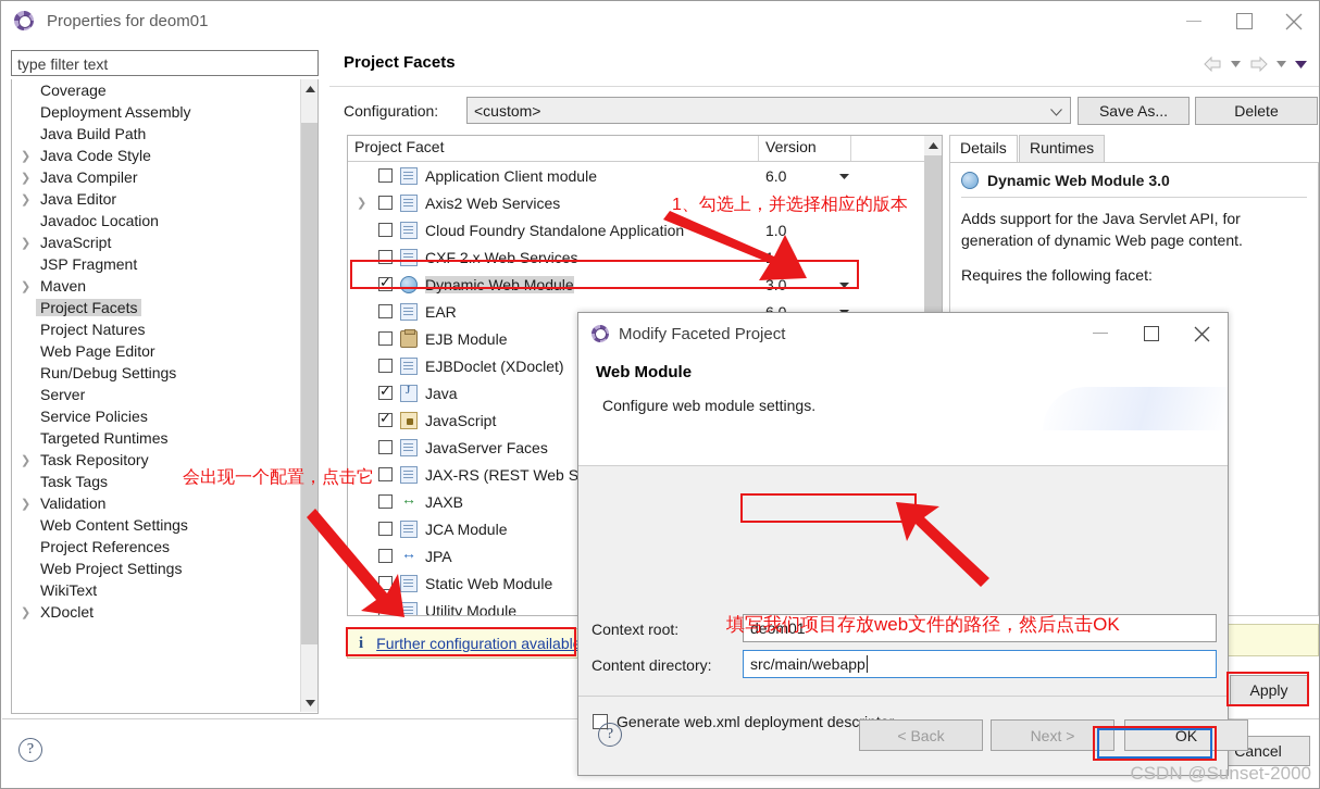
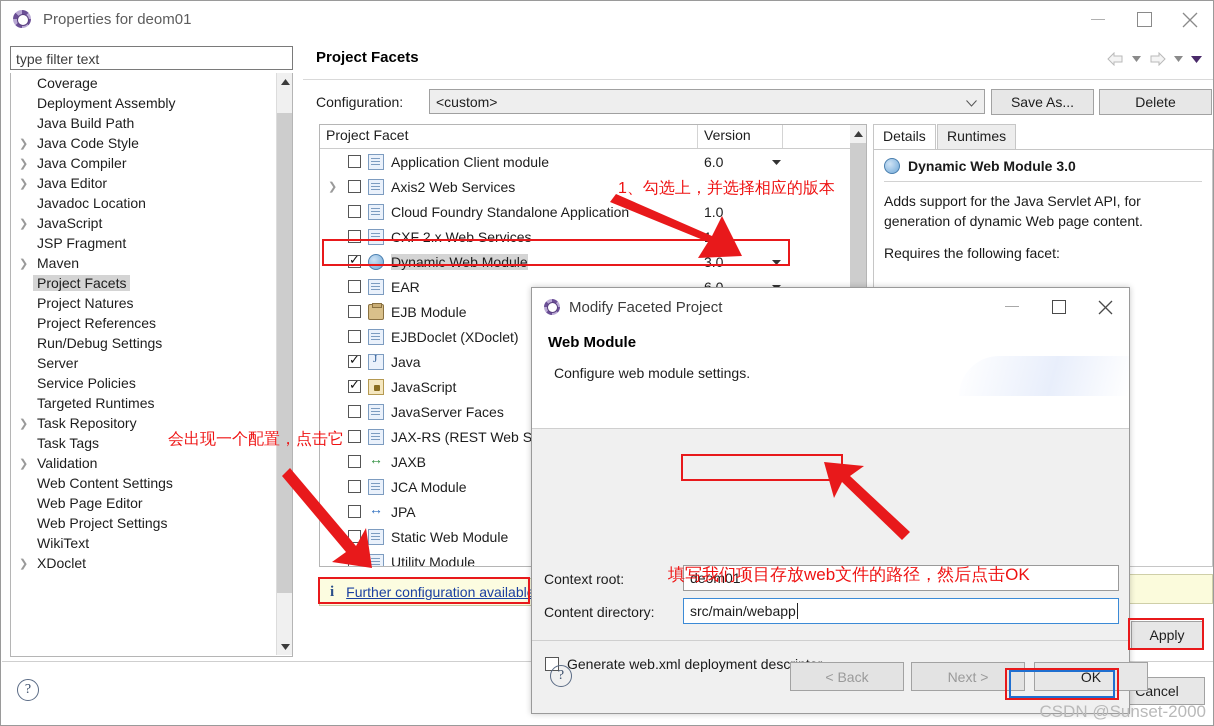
  Properties for deom01
  type filter text
  Coverage
  Deployment Assembly
  Java Build Path
  ❯
  Java Code Style
  ❯
  Java Compiler
  ❯
  Java Editor
  Javadoc Location
  ❯
  JavaScript
  JSP Fragment
  ❯
  Maven
  Project Facets
  Project Natures
- Web Page Editor
+ Project References
  Run/Debug Settings
  Server
  Service Policies
  Targeted Runtimes
  ❯
  Task Repository
  Task Tags
  ❯
  Validation
  Web Content Settings
- Project References
+ Web Page Editor
  Web Project Settings
  WikiText
  ❯
  XDoclet
  Project Facets
  Configuration:
  <custom>
  Save As...
  Delete
  Project Facet
  Version
  Application Client module
  6.0
  ❯
  Axis2 Web Services
  Cloud Foundry Standalone Application
  1.0
  CXF 2.x Web Services
  Dynamic Web Module
  3.0
  EAR
  EJB Module
  EJBDoclet (XDoclet)
  Java
  JavaScript
  JavaServer Faces
  JAXB
  JCA Module
  JPA
  Static Web Module
  Utility Module
  i
  Further configuration availabl
  Details
  Runtimes
  Dynamic Web Module 3.0
  Adds support for the Java Servlet API, for generation of dynamic Web page content.
  Requires the following facet:
  Apply
  Cancel
  ?
  Modify Faceted Project
  Web Module
  Configure web module settings.
  Context root:
  deom01
  Content directory:
  src/main/webapp
  Generate web.xml deployment desc
  ?
  < Back
  Next >
  OK
  1、勾选上，并选择相应的版本
  会出现一个配置，点击它
  填写我们项目存放web文件的路径，然后点击OK
  CSDN @Sunset-2000
